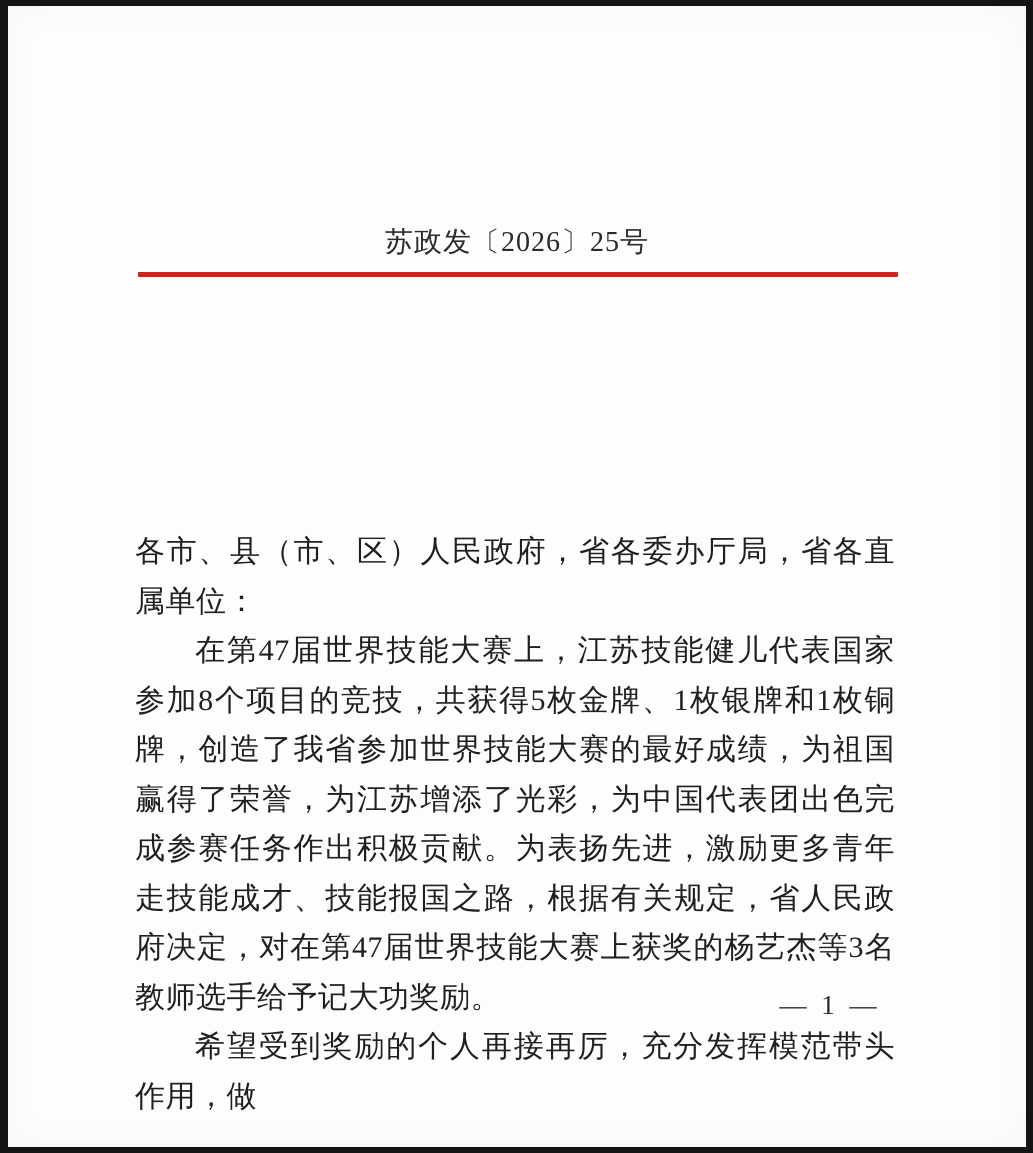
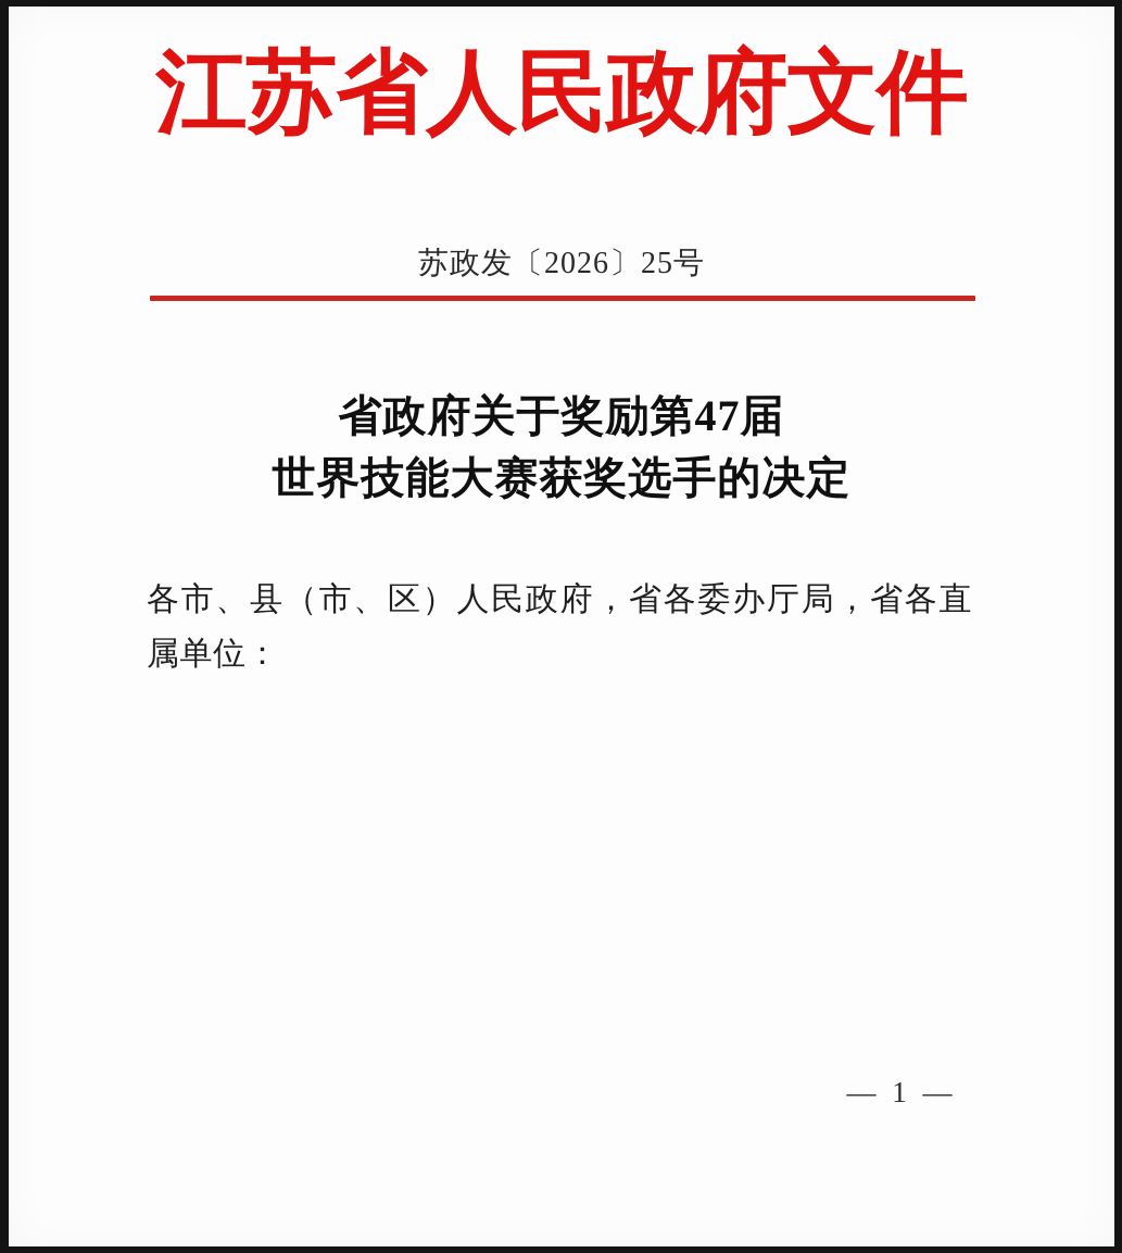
+ 江苏省人民政府文件
  苏政发〔2026〕25号
+ 省政府关于奖励第47届
+ 世界技能大赛获奖选手的决定
  各市、县（市、区）人民政府，省各委办厅局，省各直属单位：
- 在第47届世界技能大赛上，江苏技能健儿代表国家参加8个项目的竞技，共获得5枚金牌、1枚银牌和1枚铜牌，创造了我省参加世界技能大赛的最好成绩，为祖国赢得了荣誉，为江苏增添了光彩，为中国代表团出色完成参赛任务作出积极贡献。为表扬先进，激励更多青年走技能成才、技能报国之路，根据有关规定，省人民政府决定，对在第47届世界技能大赛上获奖的杨艺杰等3名教师选手给予记大功奖励。
- 希望受到奖励的个人再接再厉，充分发挥模范带头作用，做
  — 1 —
